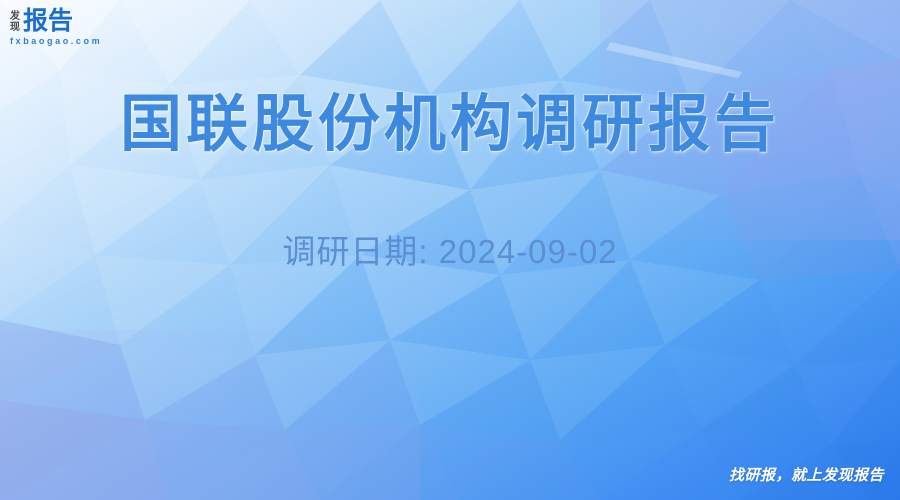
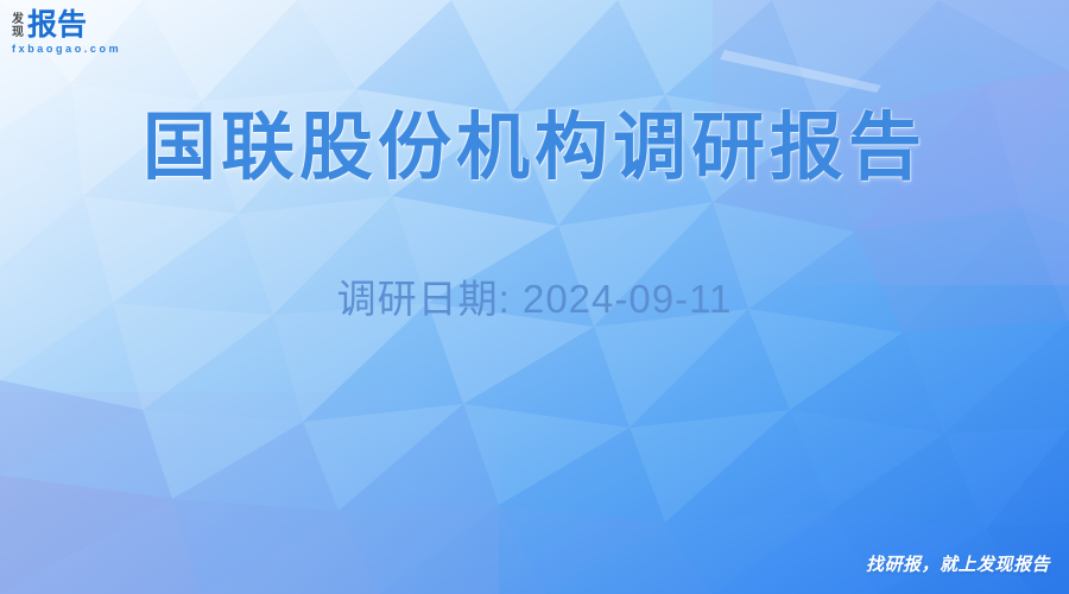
  发
  现
  报告
  fxbaogao.com
  国联股份机构调研报告
- 调研日期: 2024-09-02
+ 调研日期: 2024-09-11
  找研报，就上发现报告
